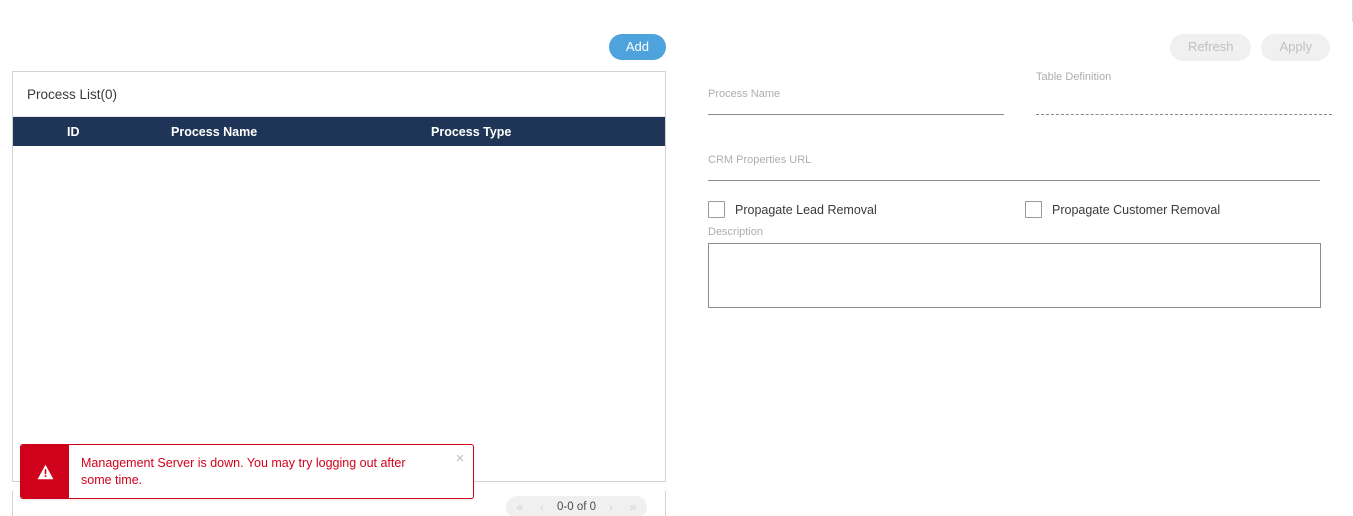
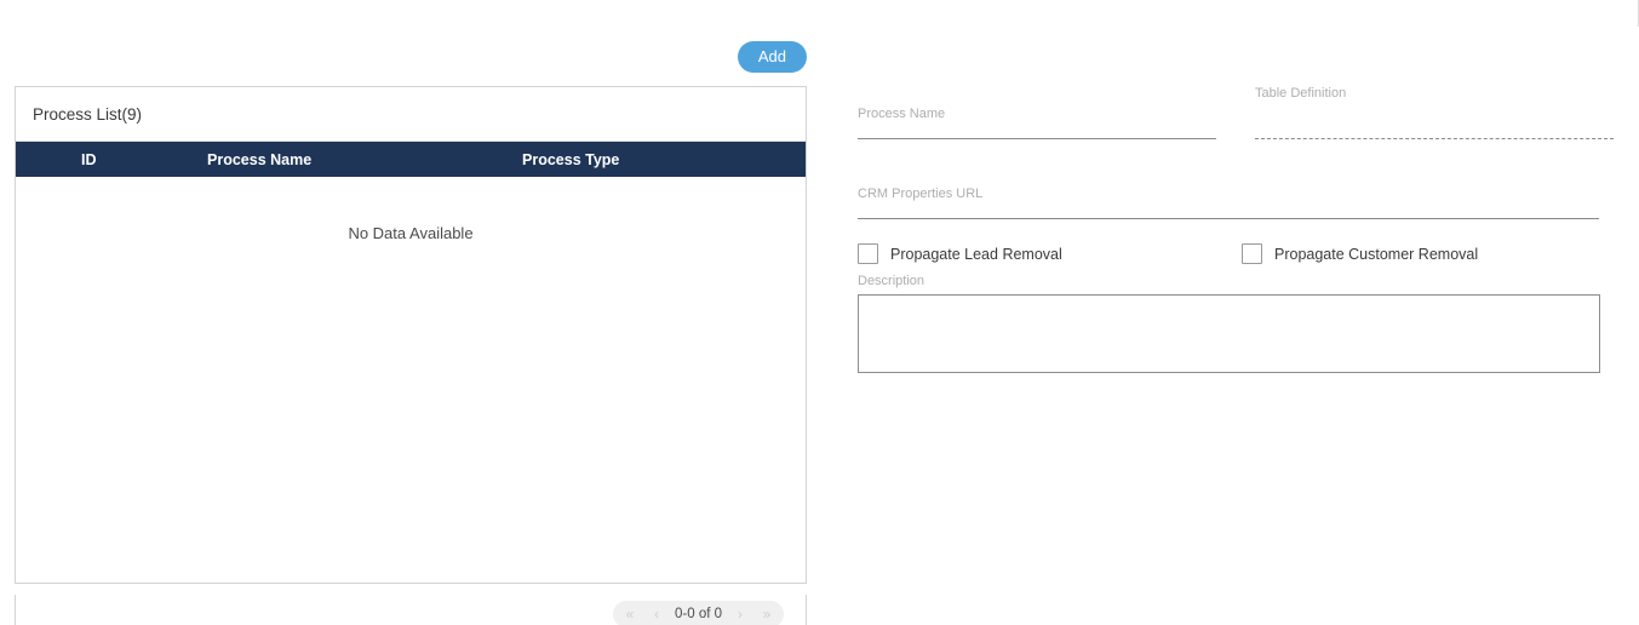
  Add
- Process List(0)
+ Process List(9)
  ID
  Process Name
  Process Type
+ No Data Available
  «
  ‹
  0-0 of 0
  ›
  »
- Management Server is down. You may try logging out after some time.
- ×
- Refresh
- Apply
  Process Name
  Table Definition
  CRM Properties URL
  Propagate Lead Removal
  Propagate Customer Removal
  Description
